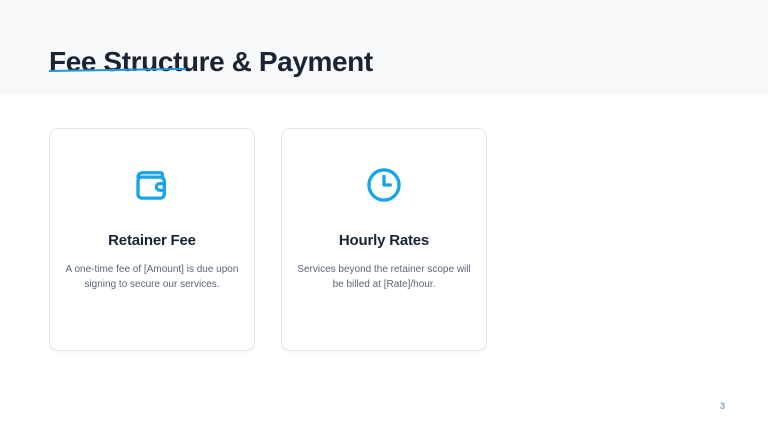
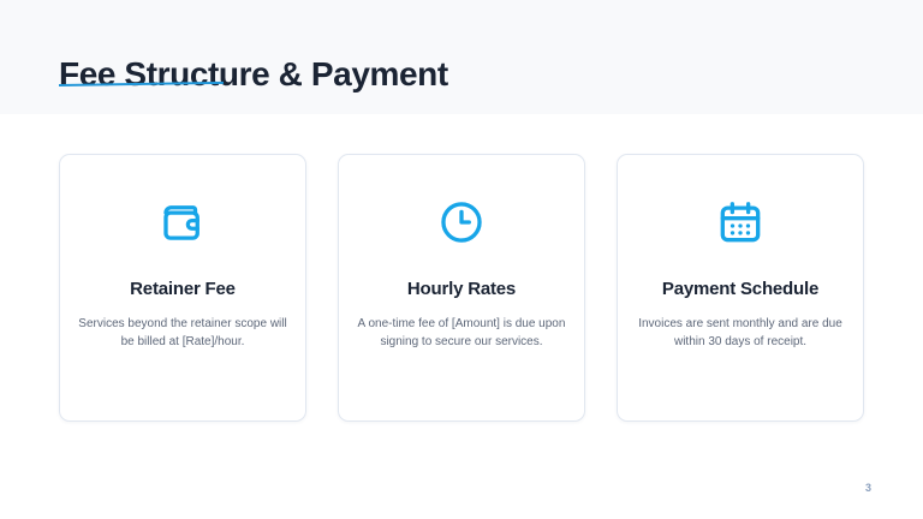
  Fee Structure & Payment
  Retainer Fee
- A one-time fee of [Amount] is due upon signing to secure our services.
+ Services beyond the retainer scope will be billed at [Rate]/hour.
  Hourly Rates
- Services beyond the retainer scope will be billed at [Rate]/hour.
+ A one-time fee of [Amount] is due upon signing to secure our services.
+ Payment Schedule
+ Invoices are sent monthly and are due within 30 days of receipt.
  3
